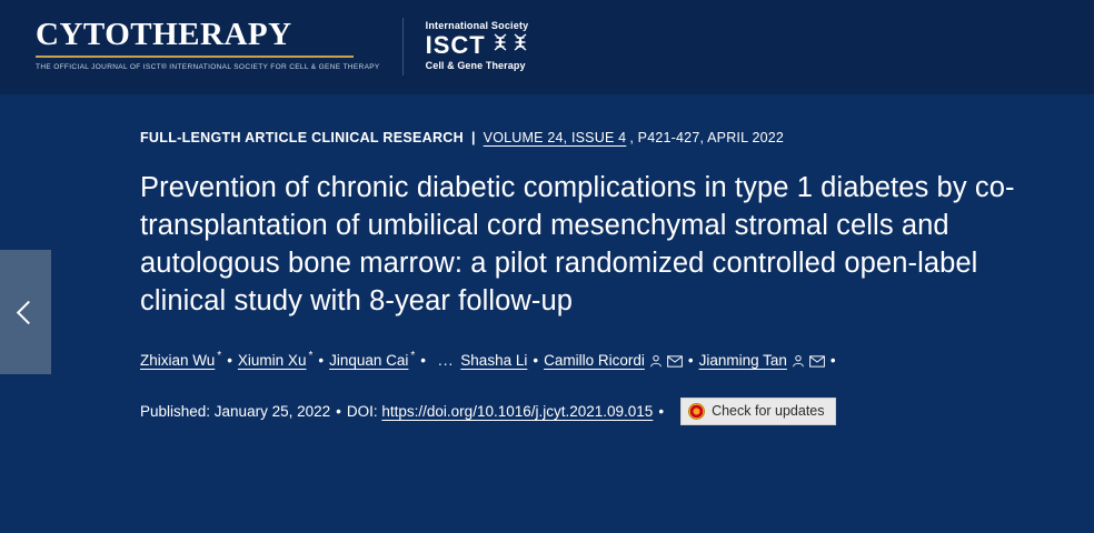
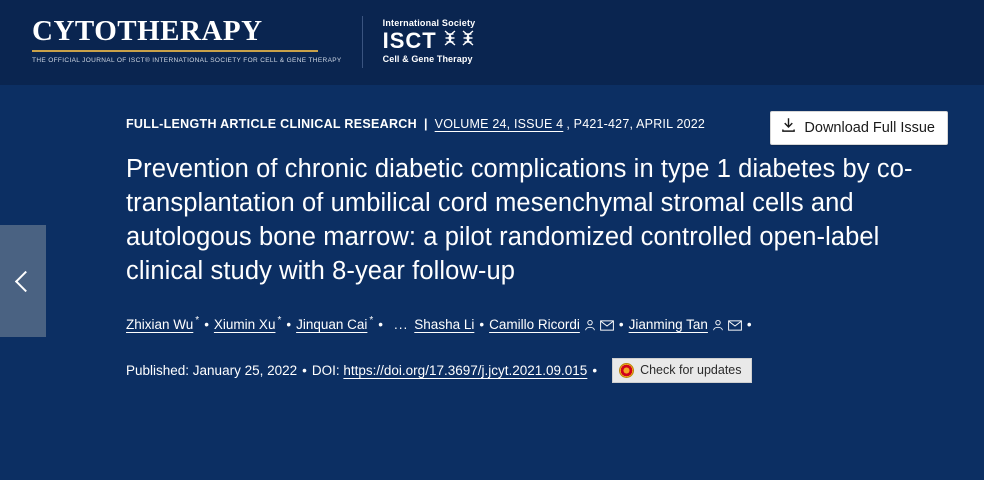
  CYTOTHERAPY
  International Society
  ISCT
  Cell & Gene Therapy
  FULL-LENGTH ARTICLE CLINICAL RESEARCH
  |
  VOLUME 24, ISSUE 4
  , P421-427, APRIL 2022
+ Download Full Issue
  Prevention of chronic diabetic complications in type 1 diabetes by co-transplantation of umbilical cord mesenchymal stromal cells and autologous bone marrow: a pilot randomized controlled open-label clinical study with 8-year follow-up
  Zhixian Wu * • Xiumin Xu * • Jinquan Cai * • ... Shasha Li • Camillo Ricordi • Jianming Tan •
  Published: January 25, 2022
  •
  DOI:
- https://doi.org/10.1016/j.jcyt.2021.09.015
+ https://doi.org/17.3697/j.jcyt.2021.09.015
  •
  Check for updates
